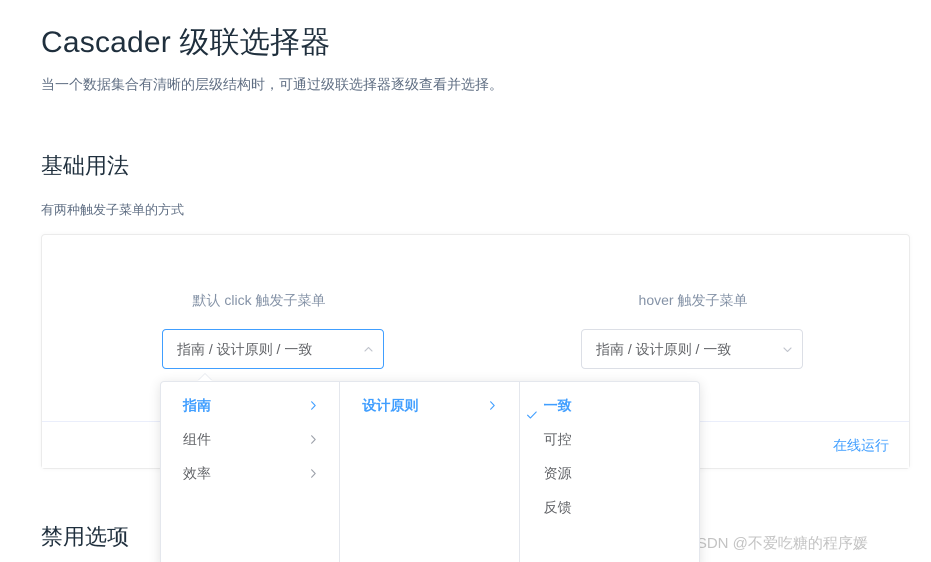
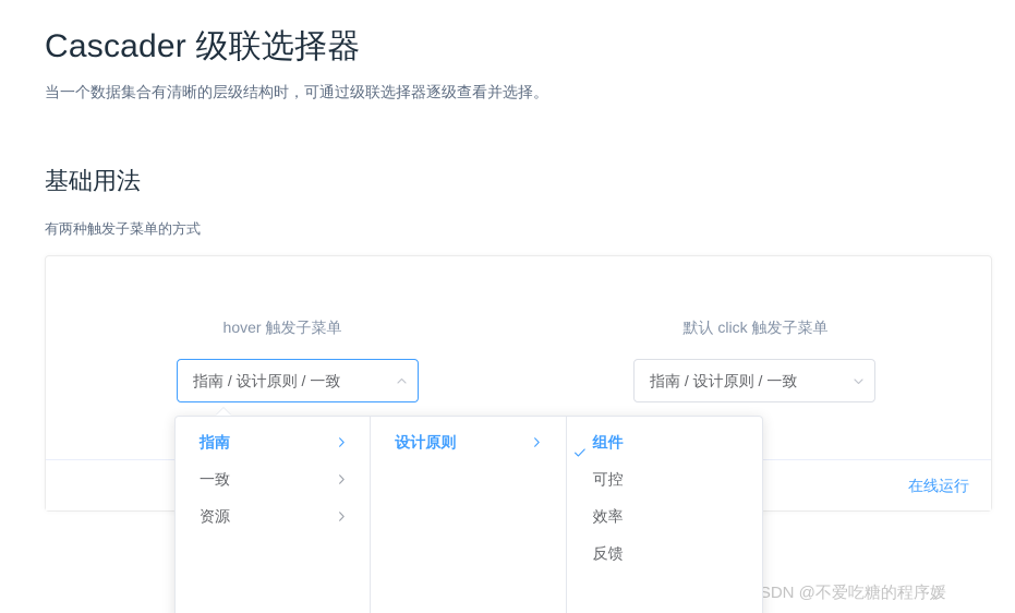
  Cascader 级联选择器
  当一个数据集合有清晰的层级结构时，可通过级联选择器逐级查看并选择。
  基础用法
  有两种触发子菜单的方式
- 默认 click 触发子菜单
+ hover 触发子菜单
  指南 / 设计原则 / 一致
- hover 触发子菜单
+ 默认 click 触发子菜单
  指南 / 设计原则 / 一致
  在线运行
  指南
- 组件
+ 一致
- 效率
+ 资源
  设计原则
- 一致
+ 组件
  可控
- 资源
+ 效率
  反馈
- 禁用选项
  SDN @不爱吃糖的程序媛
